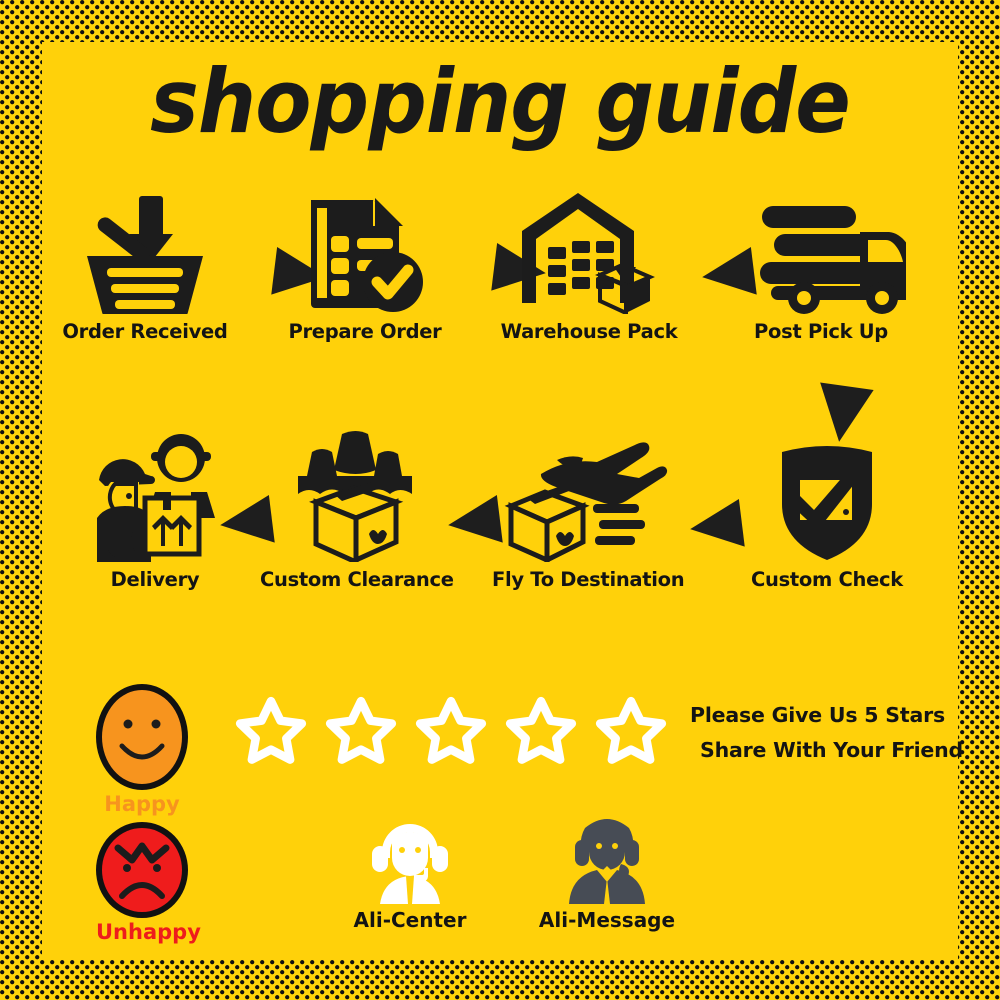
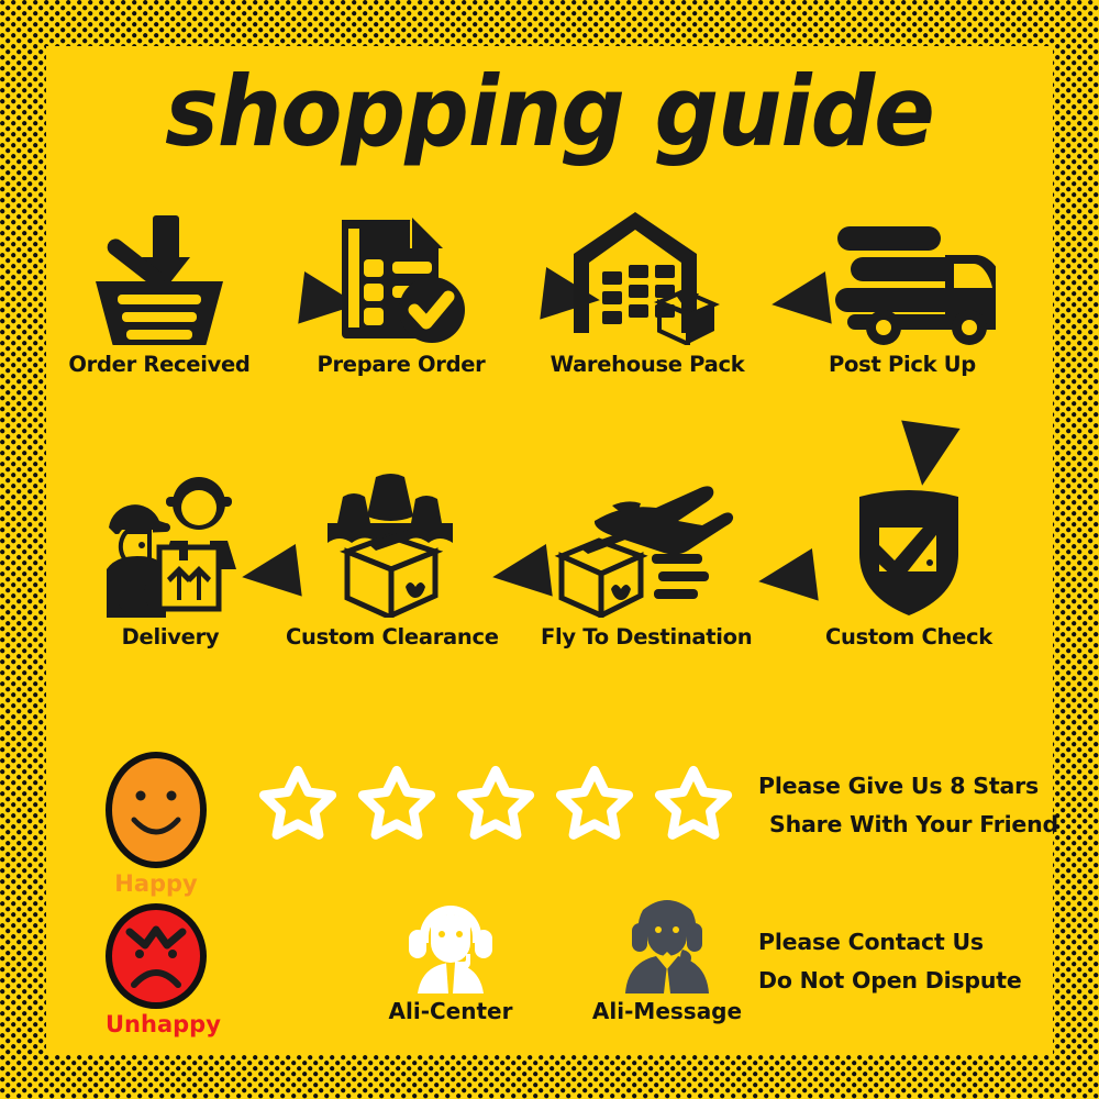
  shopping guide
  Order Received
  Prepare Order
  Warehouse Pack
  Post Pick Up
  Delivery
  Custom Clearance
  Fly To Destination
  Custom Check
  Happy
- Please Give Us 5 Stars
+ Please Give Us 8 Stars
  Share With Your Friend
  Unhappy
  Ali-Center
  Ali-Message
+ Please Contact Us
+ Do Not Open Dispute
